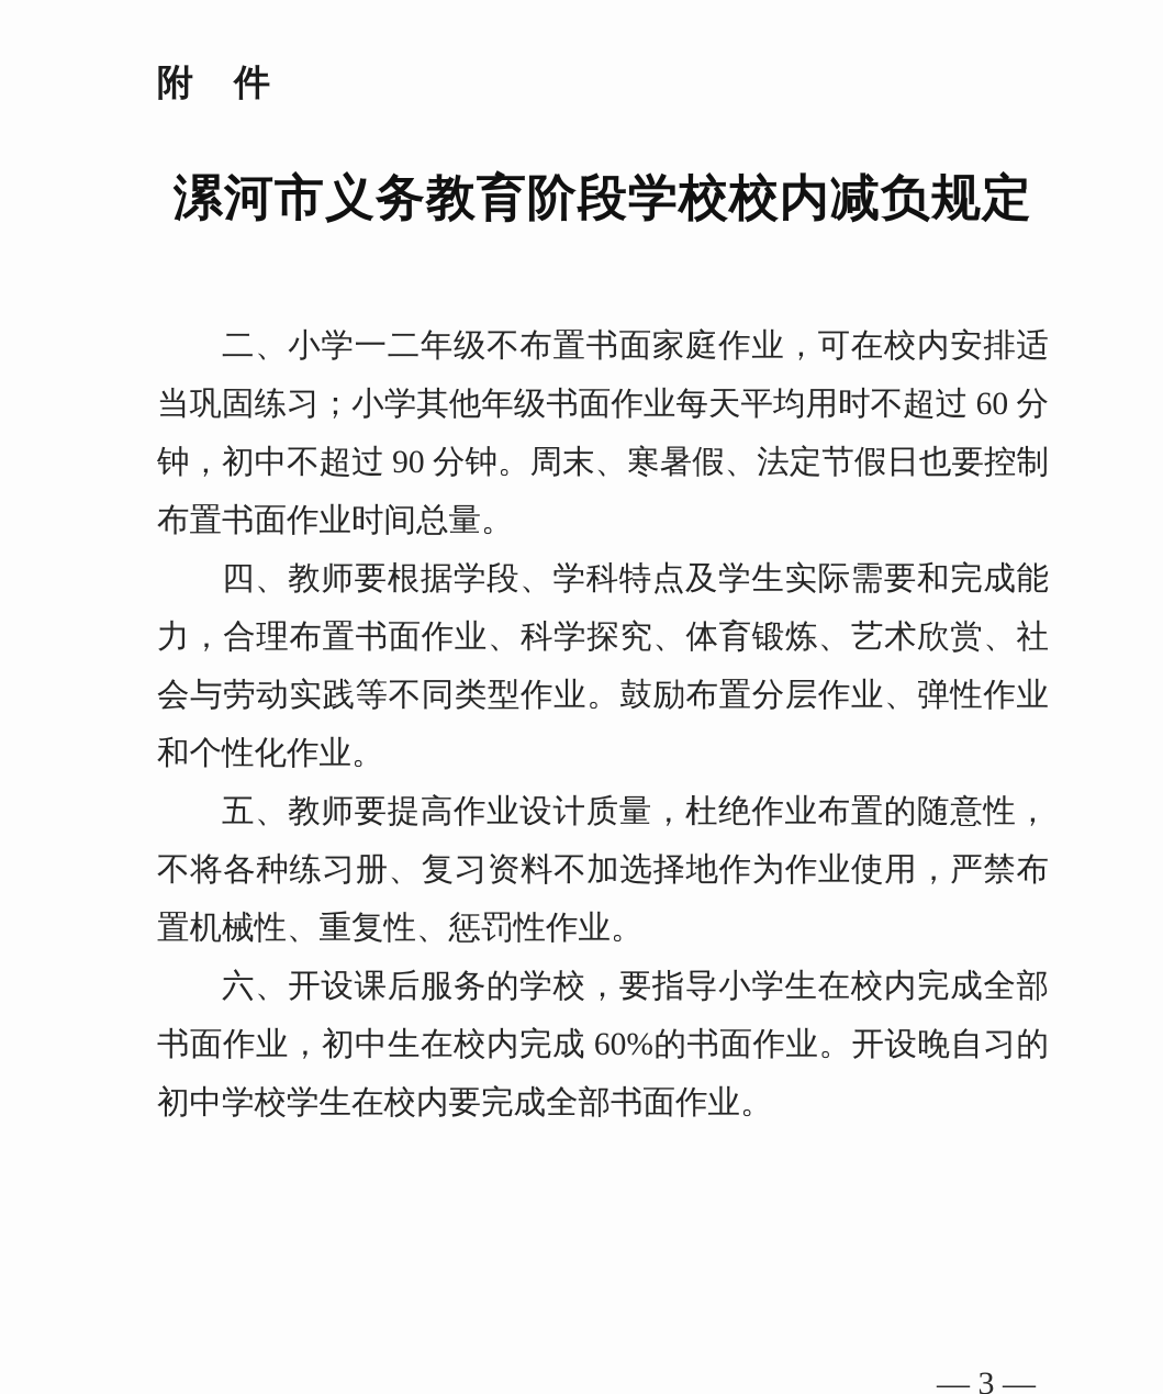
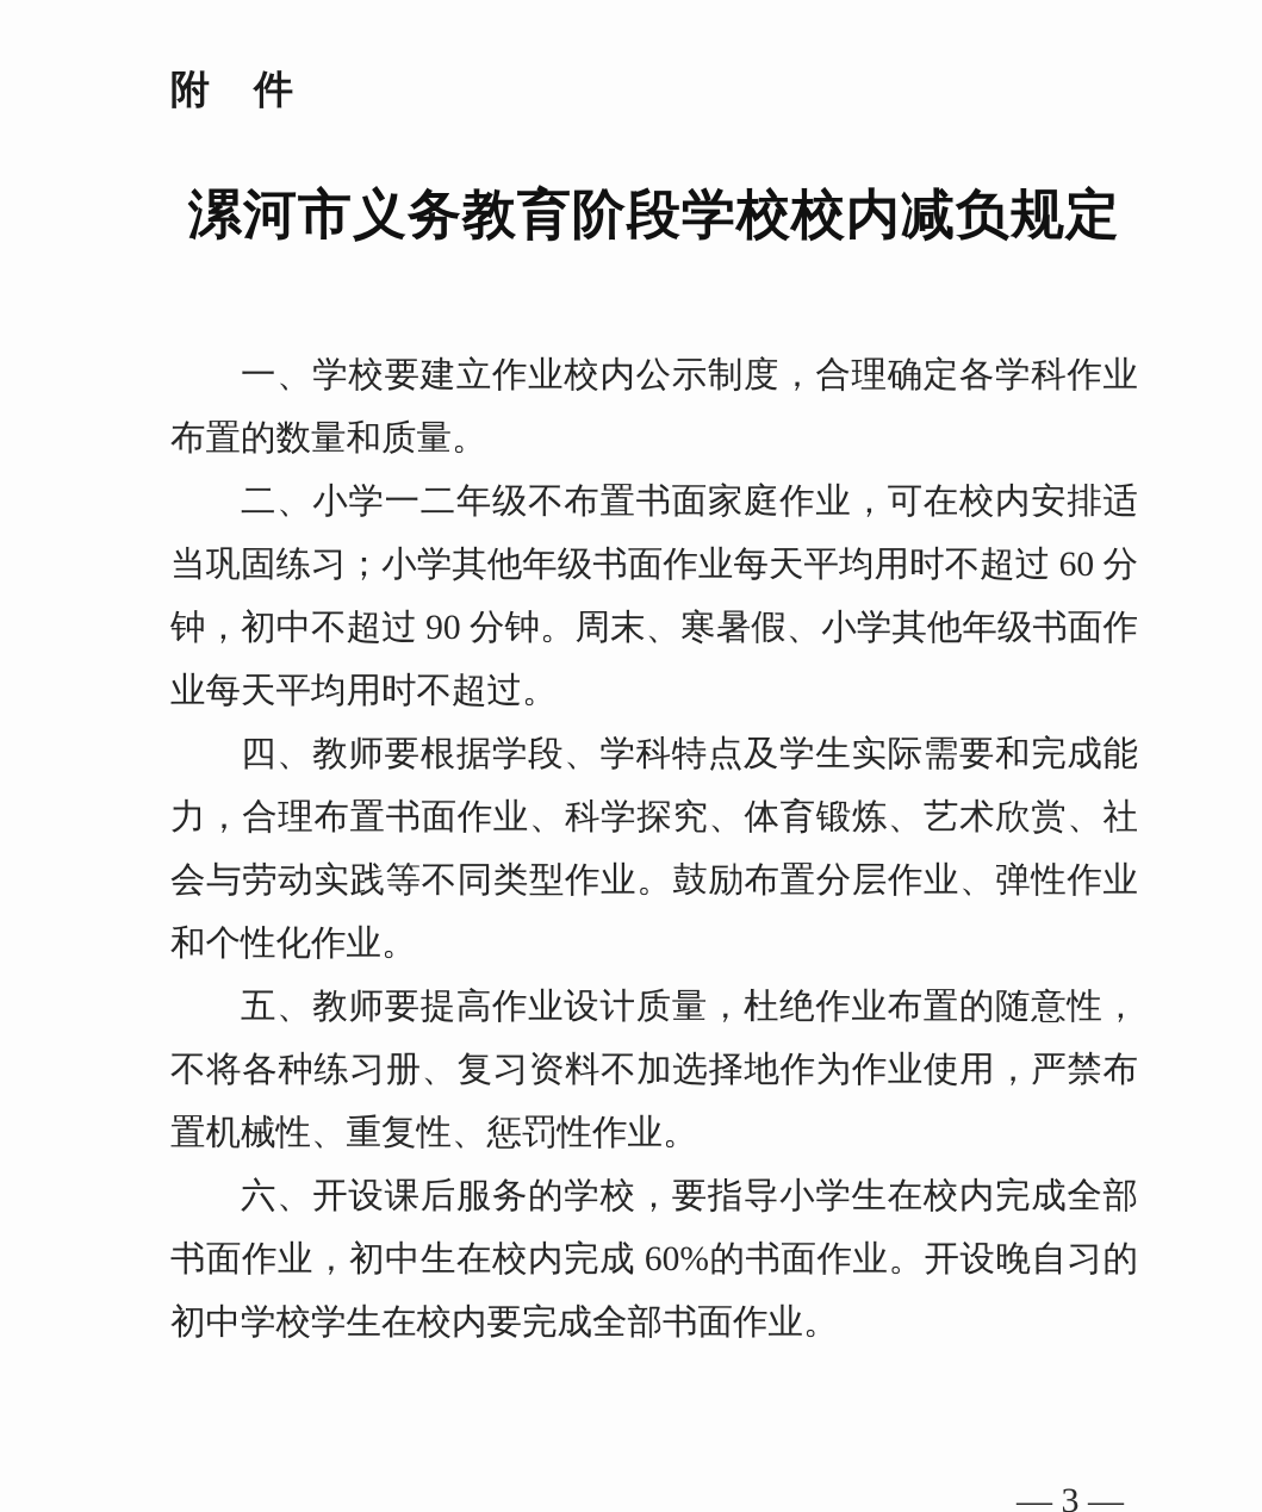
  附 件
  漯河市义务教育阶段学校校内减负规定
+ 一、学校要建立作业校内公示制度，合理确定各学科作业布置的数量和质量。
- 二、小学一二年级不布置书面家庭作业，可在校内安排适当巩固练习；小学其他年级书面作业每天平均用时不超过 60 分钟，初中不超过 90 分钟。周末、寒暑假、法定节假日也要控制布置书面作业时间总量。
+ 二、小学一二年级不布置书面家庭作业，可在校内安排适当巩固练习；小学其他年级书面作业每天平均用时不超过 60 分钟，初中不超过 90 分钟。周末、寒暑假、小学其他年级书面作业每天平均用时不超过。
  四、教师要根据学段、学科特点及学生实际需要和完成能力，合理布置书面作业、科学探究、体育锻炼、艺术欣赏、社会与劳动实践等不同类型作业。鼓励布置分层作业、弹性作业和个性化作业。
  五、教师要提高作业设计质量，杜绝作业布置的随意性，不将各种练习册、复习资料不加选择地作为作业使用，严禁布置机械性、重复性、惩罚性作业。
  六、开设课后服务的学校，要指导小学生在校内完成全部书面作业，初中生在校内完成 60%的书面作业。开设晚自习的初中学校学生在校内要完成全部书面作业。
  — 3 —
